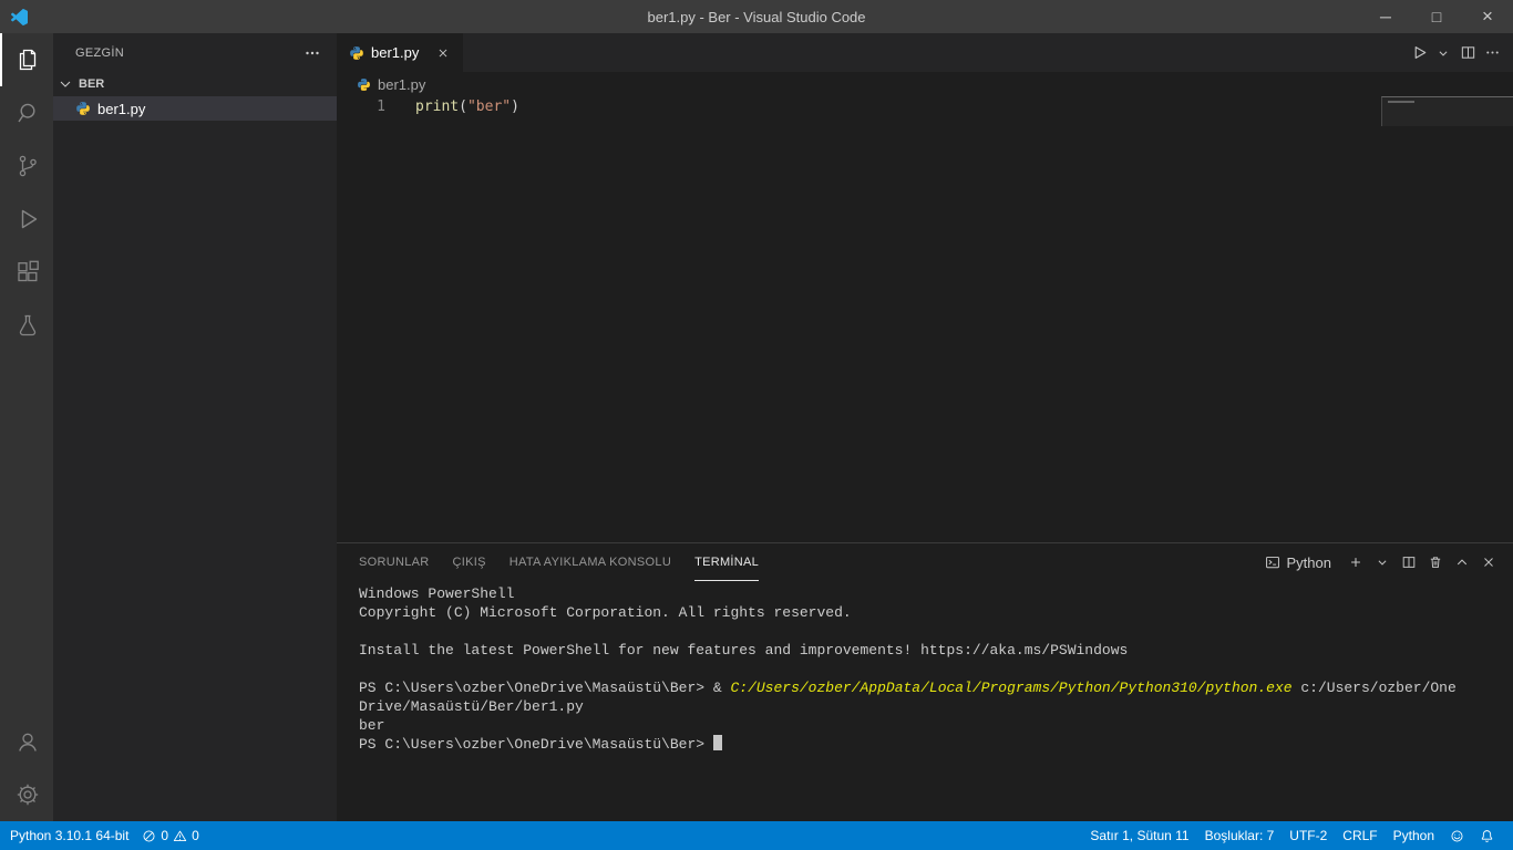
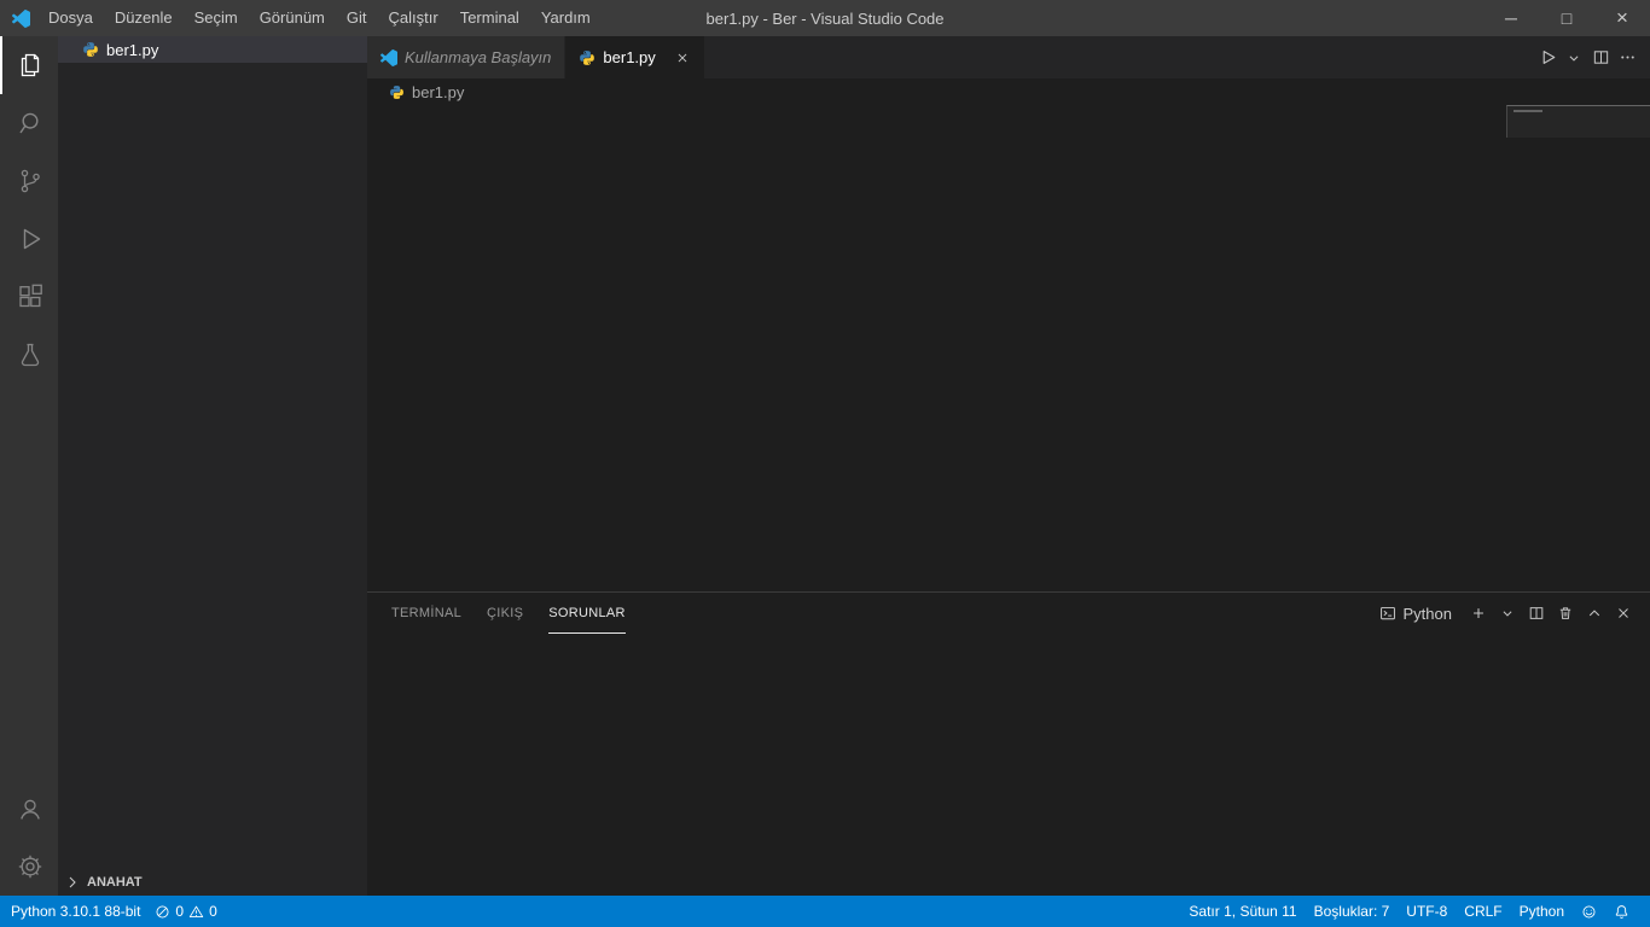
+ Dosya
+ Düzenle
+ Seçim
+ Görünüm
+ Git
+ Çalıştır
+ Terminal
+ Yardım
  ber1.py - Ber - Visual Studio Code
  ─
  □
  ×
- GEZGİN
- BER
  ber1.py
+ ANAHAT
+ Kullanmaya Başlayın
  ber1.py
  ber1.py
- 1
- print("ber")
- SORUNLAR
+ TERMİNAL
  ÇIKIŞ
- HATA AYIKLAMA KONSOLU
- TERMİNAL
+ SORUNLAR
  Python
- Windows PowerShell
- Copyright (C) Microsoft Corporation. All rights reserved.
- Install the latest PowerShell for new features and improvements! https://aka.ms/PSWindows
- PS C:\Users\ozber\OneDrive\Masaüstü\Ber> & C:/Users/ozber/AppData/Local/Programs/Python/Python310/python.exe c:/Users/ozber/OneDrive/Masaüstü/Ber/ber1.py
- ber
- PS C:\Users\ozber\OneDrive\Masaüstü\Ber>
- Python 3.10.1 64-bit
+ Python 3.10.1 88-bit
  0
  0
  Satır 1, Sütun 11
  Boşluklar: 7
- UTF-2
+ UTF-8
  CRLF
  Python
